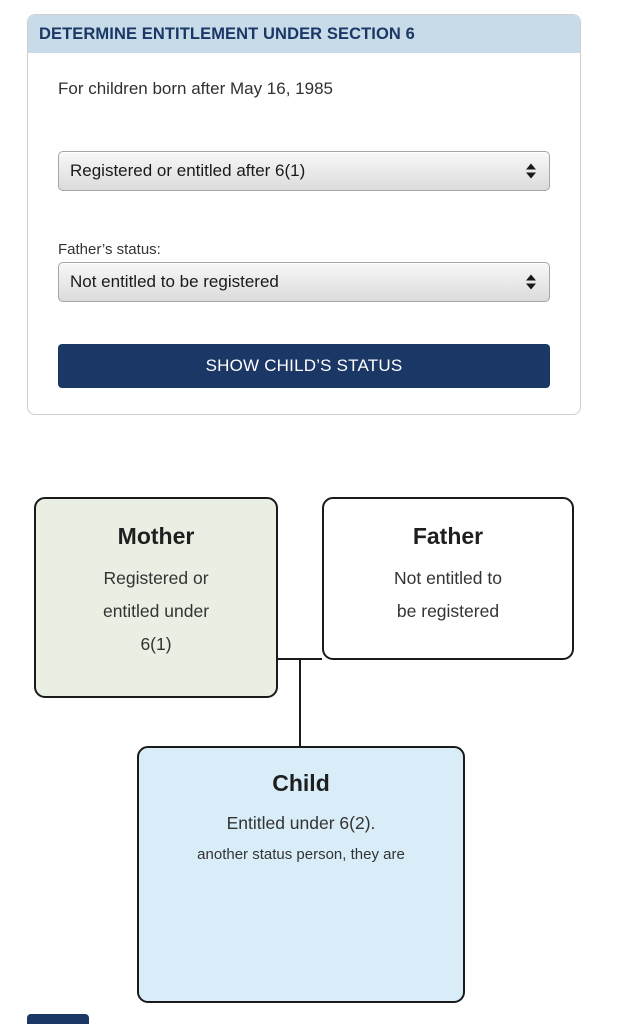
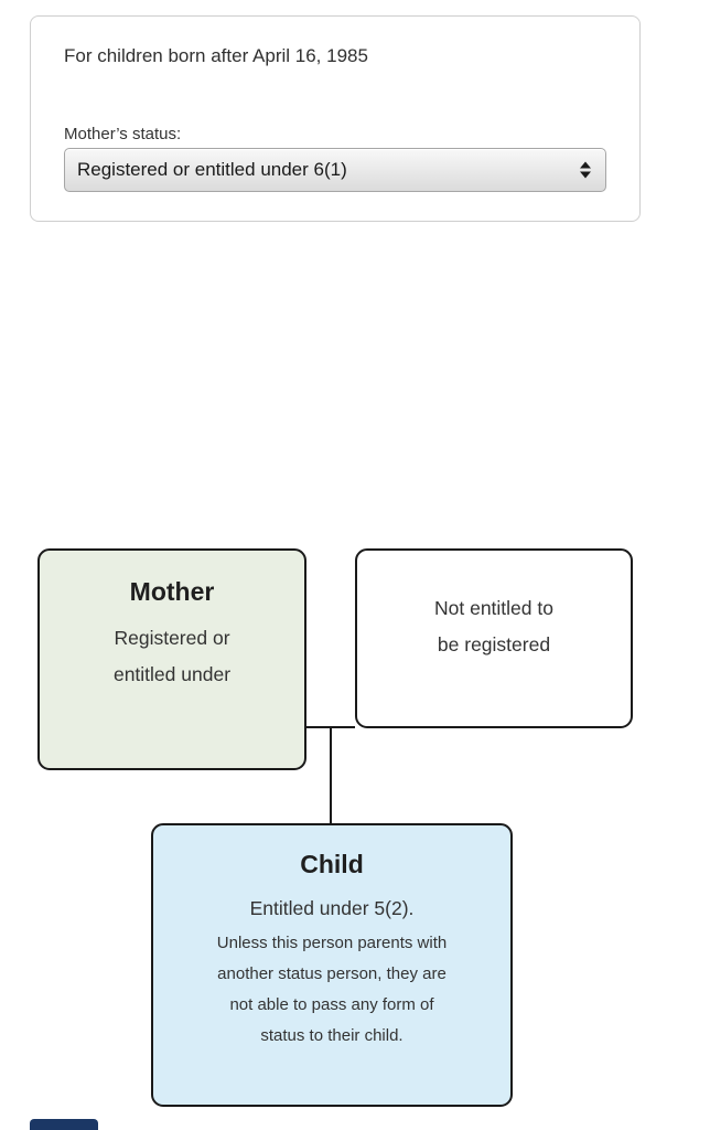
- DETERMINE ENTITLEMENT UNDER SECTION 6
- For children born after May 16, 1985
+ For children born after April 16, 1985
+ Mother’s status:
- Registered or entitled after 6(1)
+ Registered or entitled under 6(1)
- Father’s status:
- Not entitled to be registered
- SHOW CHILD’S STATUS
  Mother
  Registered or
  entitled under
- 6(1)
- Father
  Not entitled to
  be registered
  Child
- Entitled under 6(2).
+ Entitled under 5(2).
+ Unless this person parents with
  another status person, they are
+ not able to pass any form of
+ status to their child.
